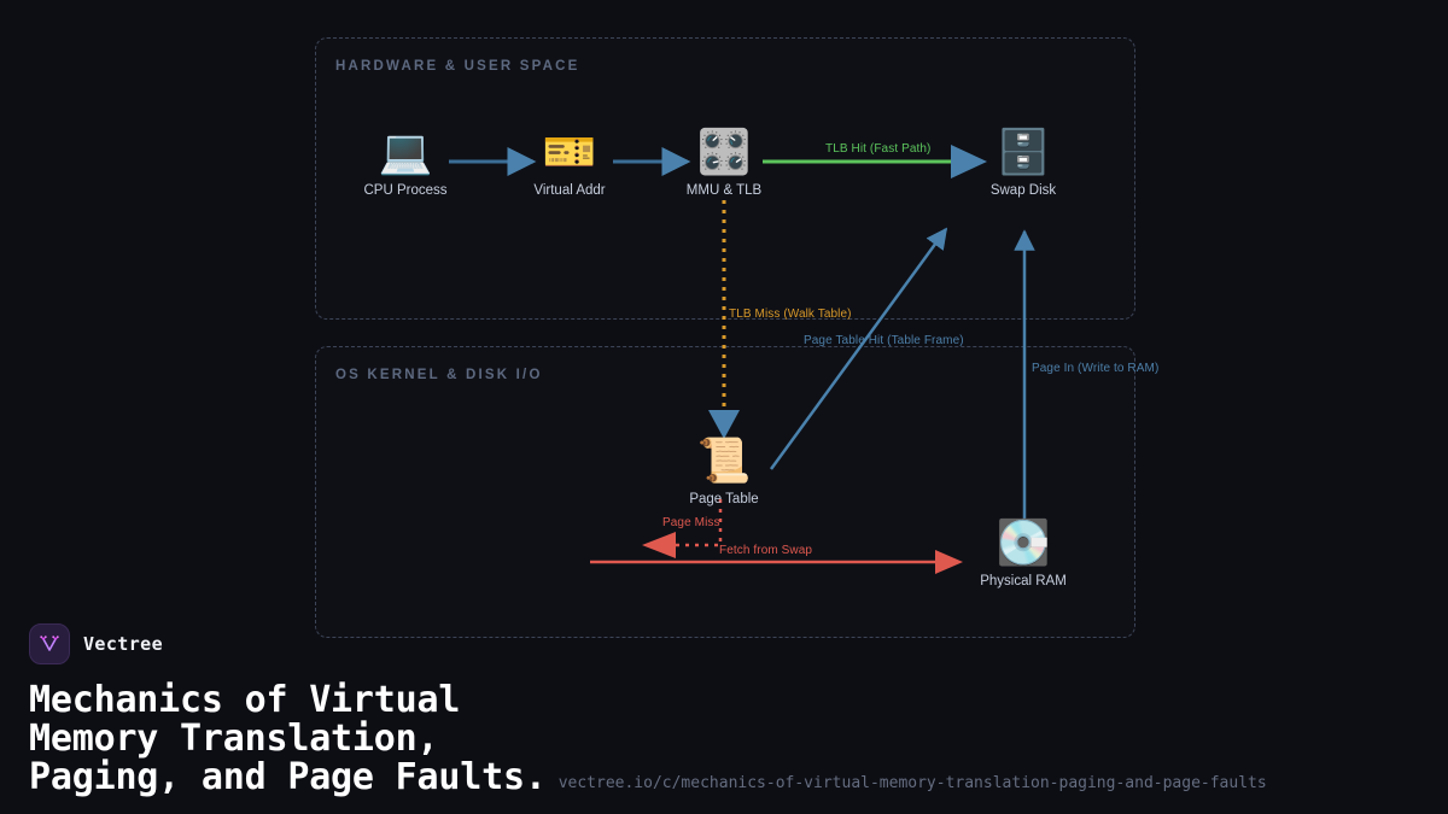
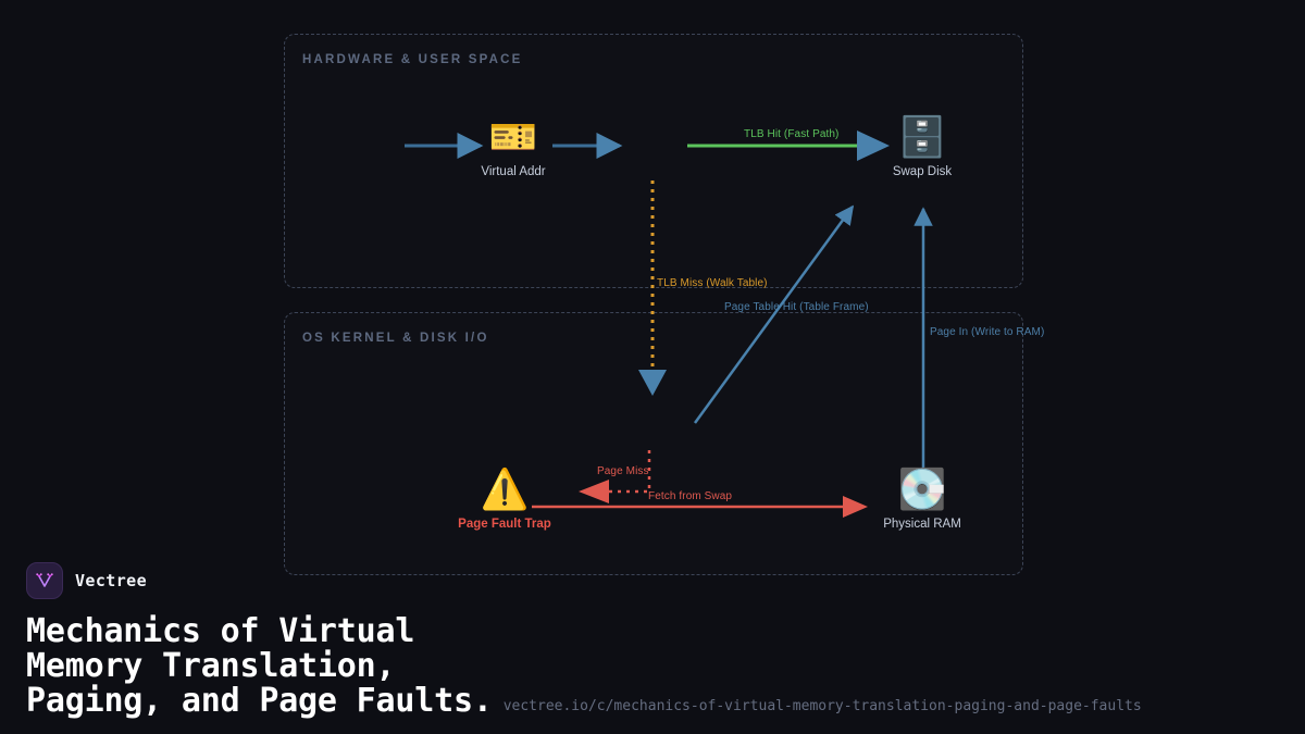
  HARDWARE & USER SPACE
  OS KERNEL & DISK I/O
  TLB Hit (Fast Path)
  TLB Miss (Walk Table)
  Page Table Hit (Table Frame)
  Page In (Write to RAM)
  Page Miss
  Fetch from Swap
- 💻
- CPU Process
  🎫
  Virtual Addr
- 🎛️
- MMU & TLB
  🗄️
  Swap Disk
- 📜
- Page Table
  💽
  Physical RAM
+ ⚠️
+ Page Fault Trap
  Vectree
  Mechanics of Virtual
  Memory Translation,
  Paging, and Page Faults.
  vectree.io/c/mechanics-of-virtual-memory-translation-paging-and-page-faults
